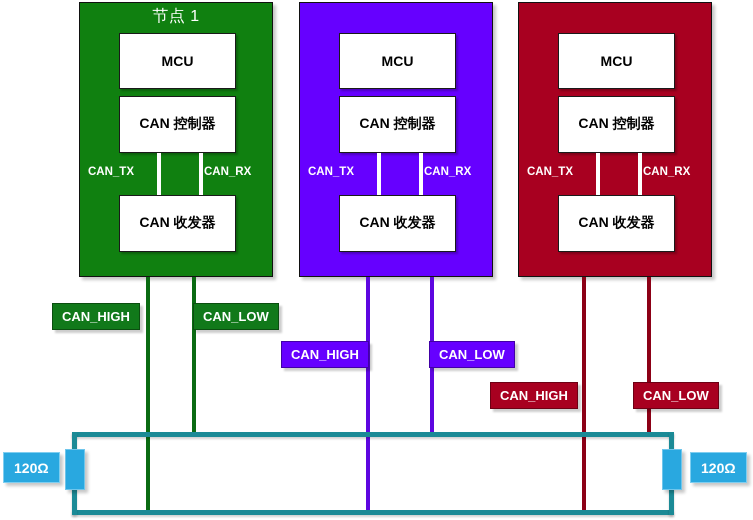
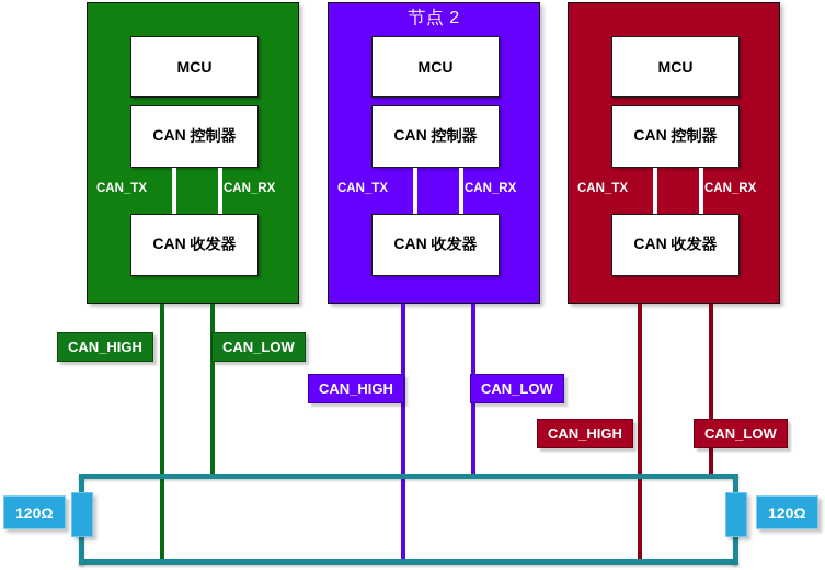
- 节点 1
  MCU
  CAN 控制器
  CAN_TX
  CAN_RX
  CAN 收发器
+ 节点 2
  MCU
  CAN 控制器
  CAN_TX
  CAN_RX
  CAN 收发器
  MCU
  CAN 控制器
  CAN_TX
  CAN_RX
  CAN 收发器
  CAN_HIGH
  CAN_LOW
  CAN_HIGH
  CAN_LOW
  CAN_HIGH
  CAN_LOW
  120Ω
  120Ω
